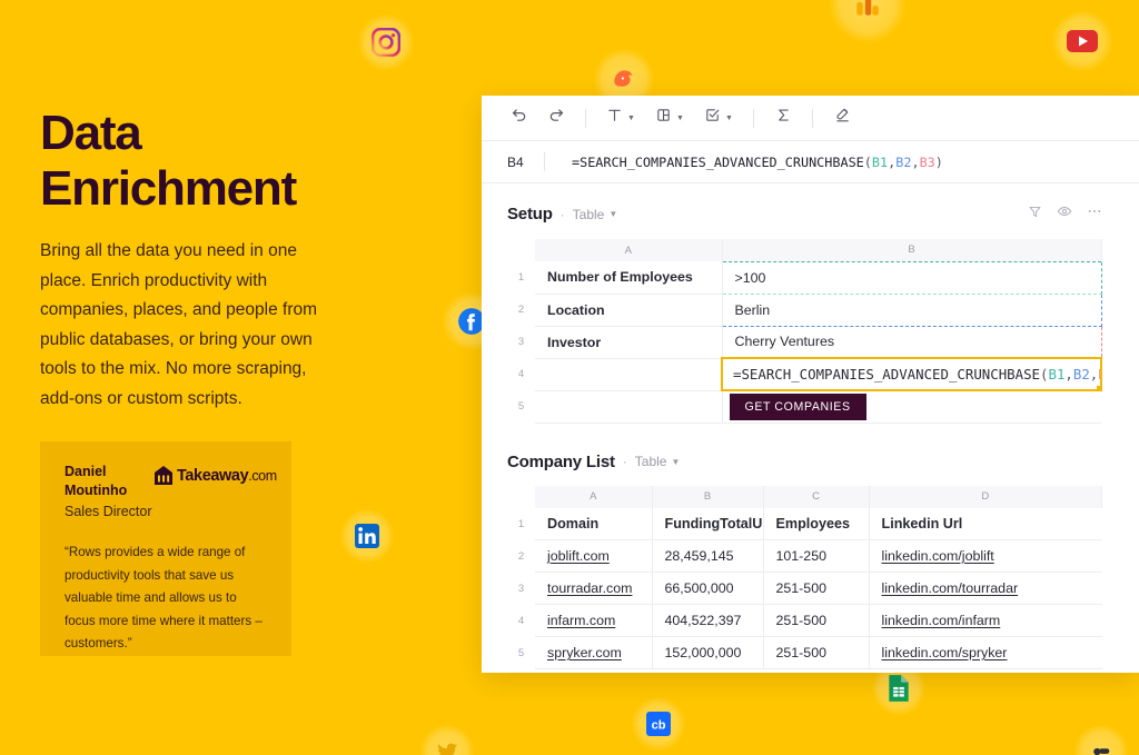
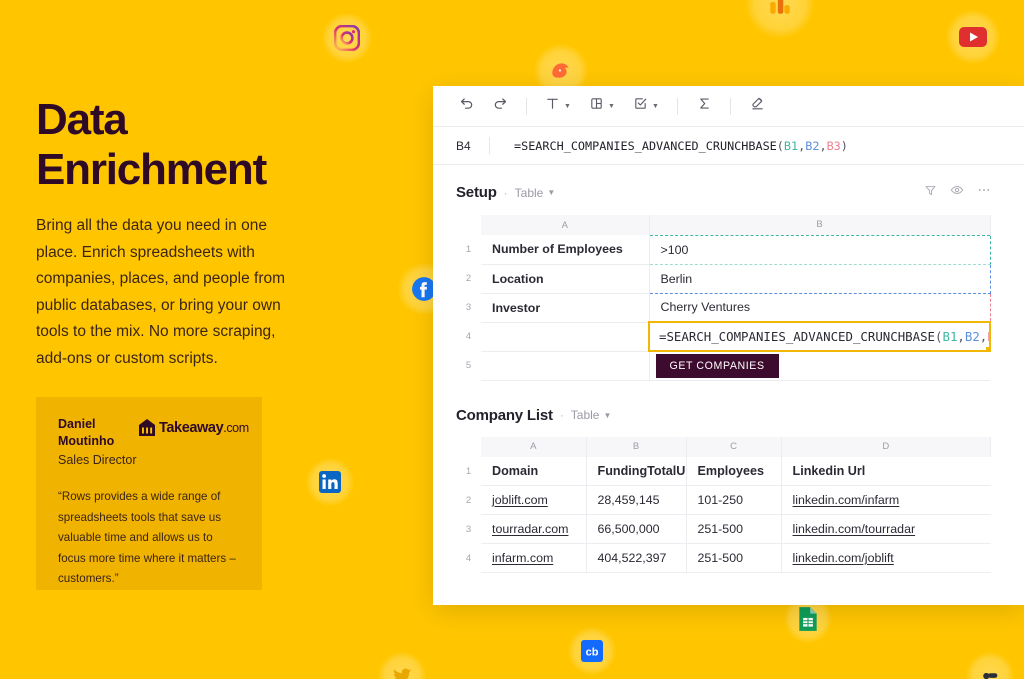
  cb
  Data
  Enrichment
- Bring all the data you need in one place. Enrich productivity with companies, places, and people from public databases, or bring your own tools to the mix. No more scraping, add-ons or custom scripts.
+ Bring all the data you need in one place. Enrich spreadsheets with companies, places, and people from public databases, or bring your own tools to the mix. No more scraping, add-ons or custom scripts.
  Daniel
  Moutinho
  Sales Director
  Takeaway.com
- “Rows provides a wide range of productivity tools that save us valuable time and allows us to focus more time where it matters – customers.”
+ “Rows provides a wide range of spreadsheets tools that save us valuable time and allows us to focus more time where it matters – customers.”
  B4
  =SEARCH_COMPANIES_ADVANCED_CRUNCHBASE(B1,B2,B3)
  Setup
  ·
  Table
  ▼
  	A	B
  1	Number of Employees	>100
  2	Location	Berlin
  3	Investor	Cherry Ventures
  4		=SEARCH_COMPANIES_ADVANCED_CRUNCHBASE(B1,B2,
  5		GET COMPANIES
  Company List
  ·
  Table
  ▼
  	A	B	C	D
  1	Domain	FundingTotalU	Employees	Linkedin Url
- 2	joblift.com	28,459,145	101-250	linkedin.com/joblift
+ 2	joblift.com	28,459,145	101-250	linkedin.com/infarm
  3	tourradar.com	66,500,000	251-500	linkedin.com/tourradar
- 4	infarm.com	404,522,397	251-500	linkedin.com/infarm
+ 4	infarm.com	404,522,397	251-500	linkedin.com/joblift
- 5	spryker.com	152,000,000	251-500	linkedin.com/spryker
